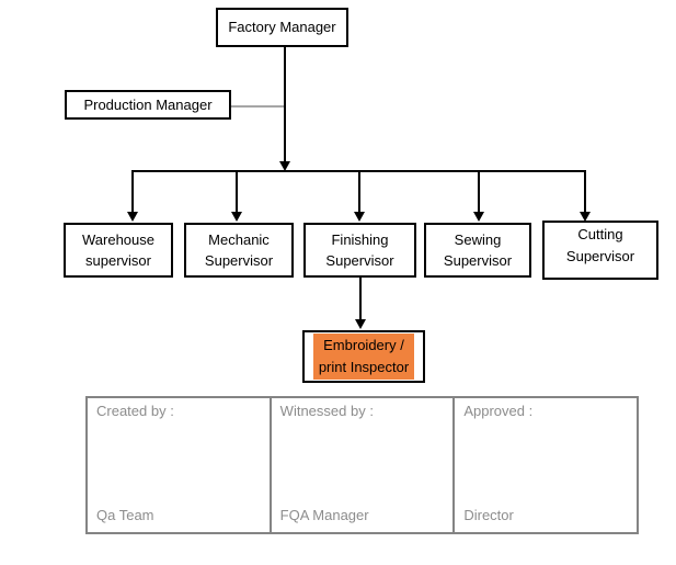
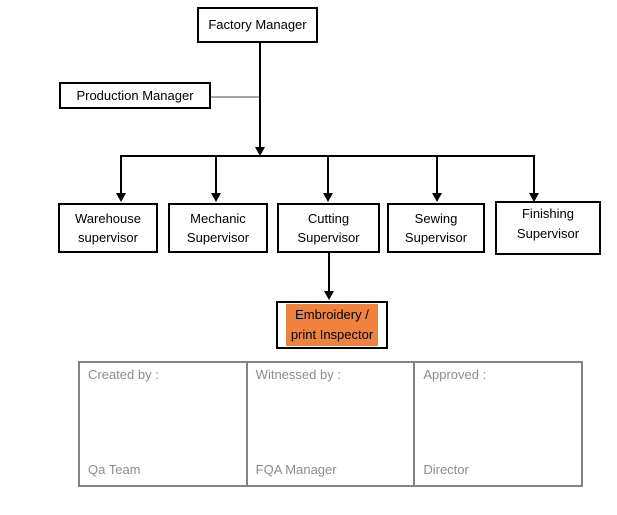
  Factory Manager
  Production Manager
  Warehouse supervisor
  Mechanic Supervisor
- Finishing Supervisor
+ Cutting Supervisor
  Sewing Supervisor
- Cutting Supervisor
+ Finishing Supervisor
  Embroidery /
  print Inspector
  Created by :
  Qa Team
  Witnessed by :
  FQA Manager
  Approved :
  Director
